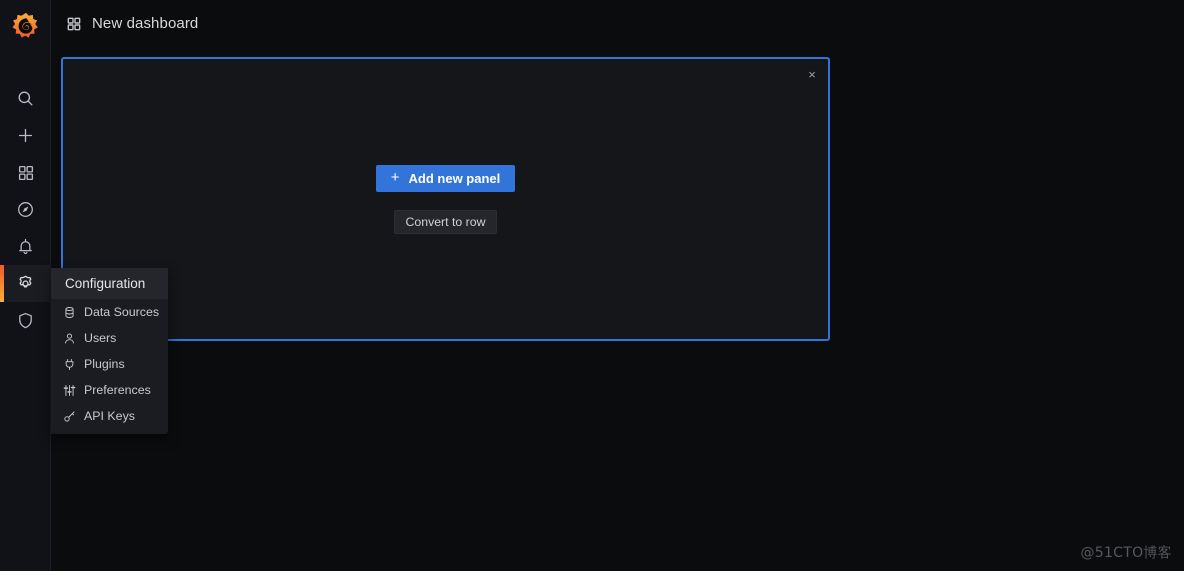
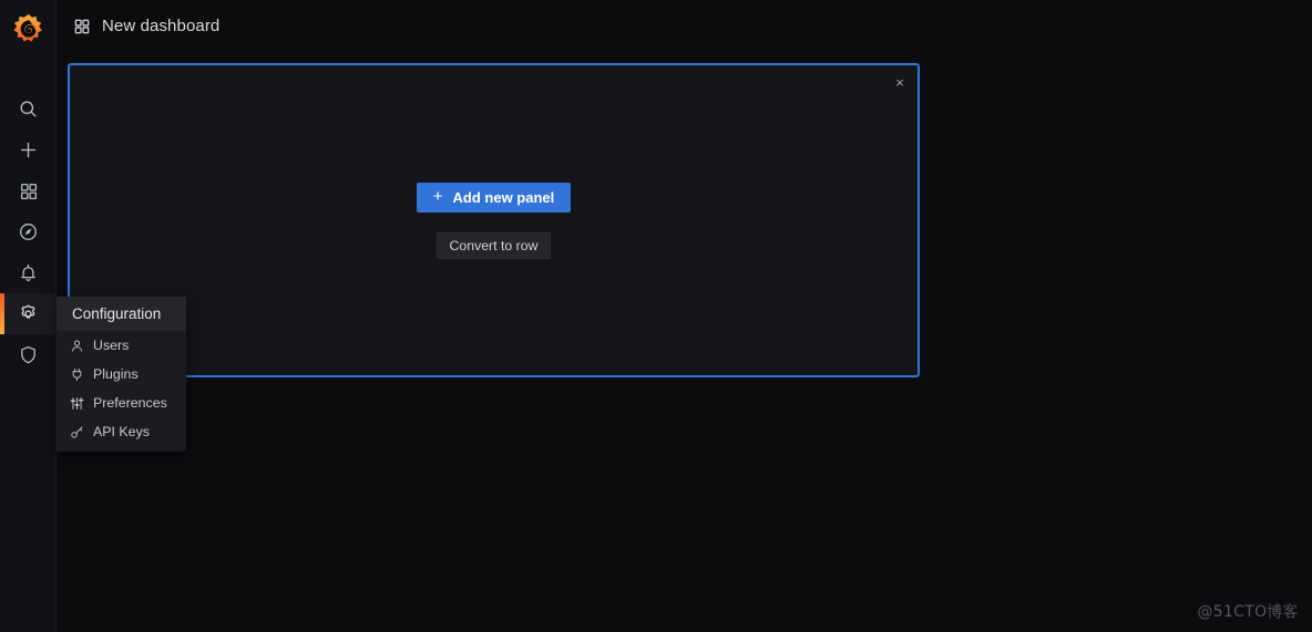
  Configuration
- Data Sources
  Users
  Plugins
  Preferences
  API Keys
  New dashboard
  ×
  +
  Add new panel
  Convert to row
  @51CTO博客
